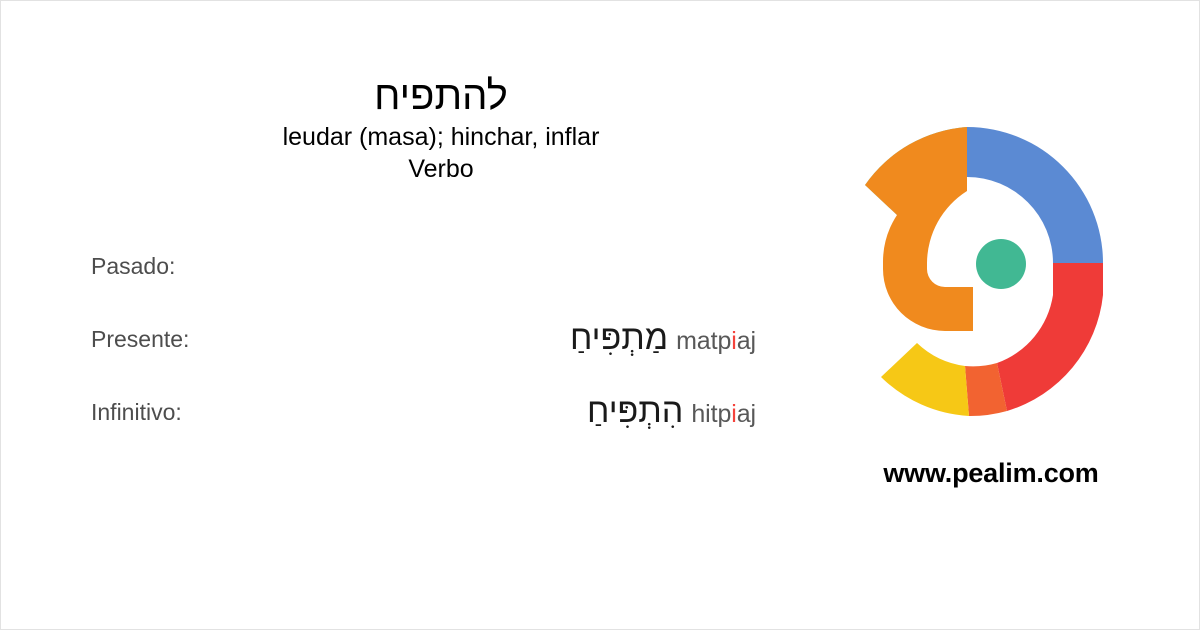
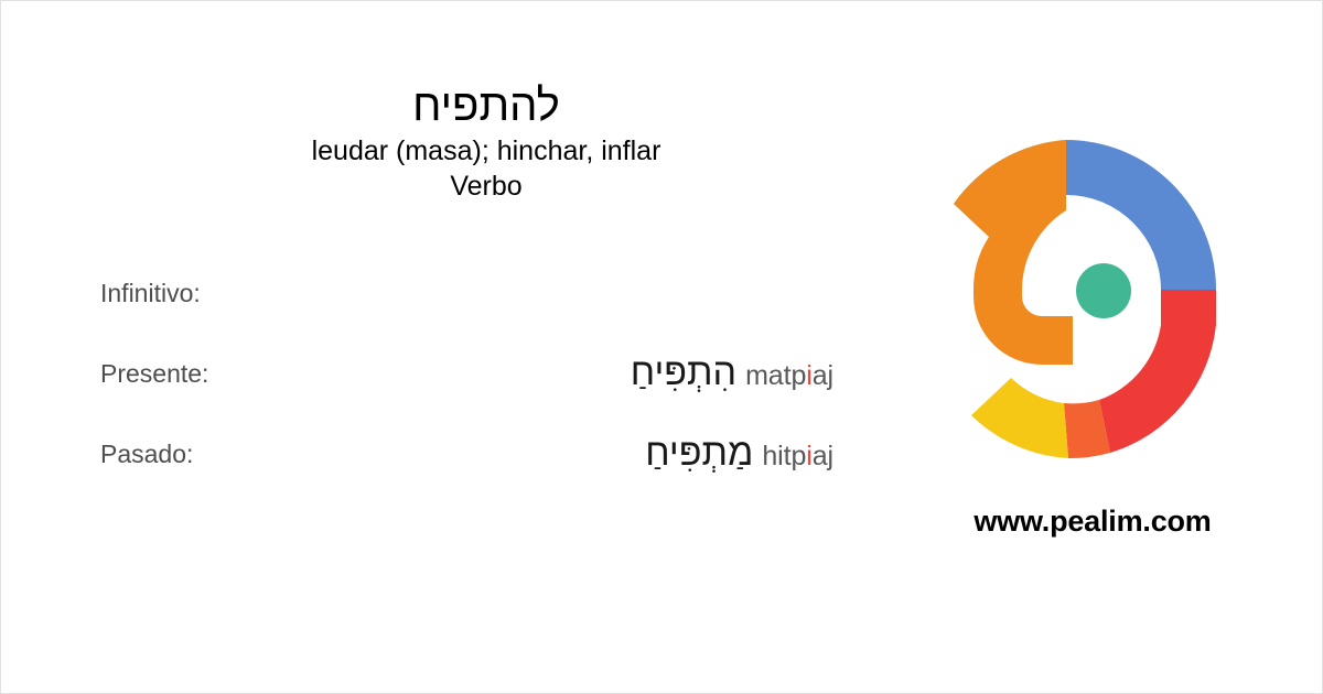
  להתפיח
  leudar (masa); hinchar, inflar
  Verbo
- Pasado:
+ Infinitivo:
  Presente:
- מַתְפִּיחַ
+ הִתְפִּיחַ
  matpiaj
- Infinitivo:
+ Pasado:
- הִתְפִּיחַ
+ מַתְפִּיחַ
  hitpiaj
  www.pealim.com
